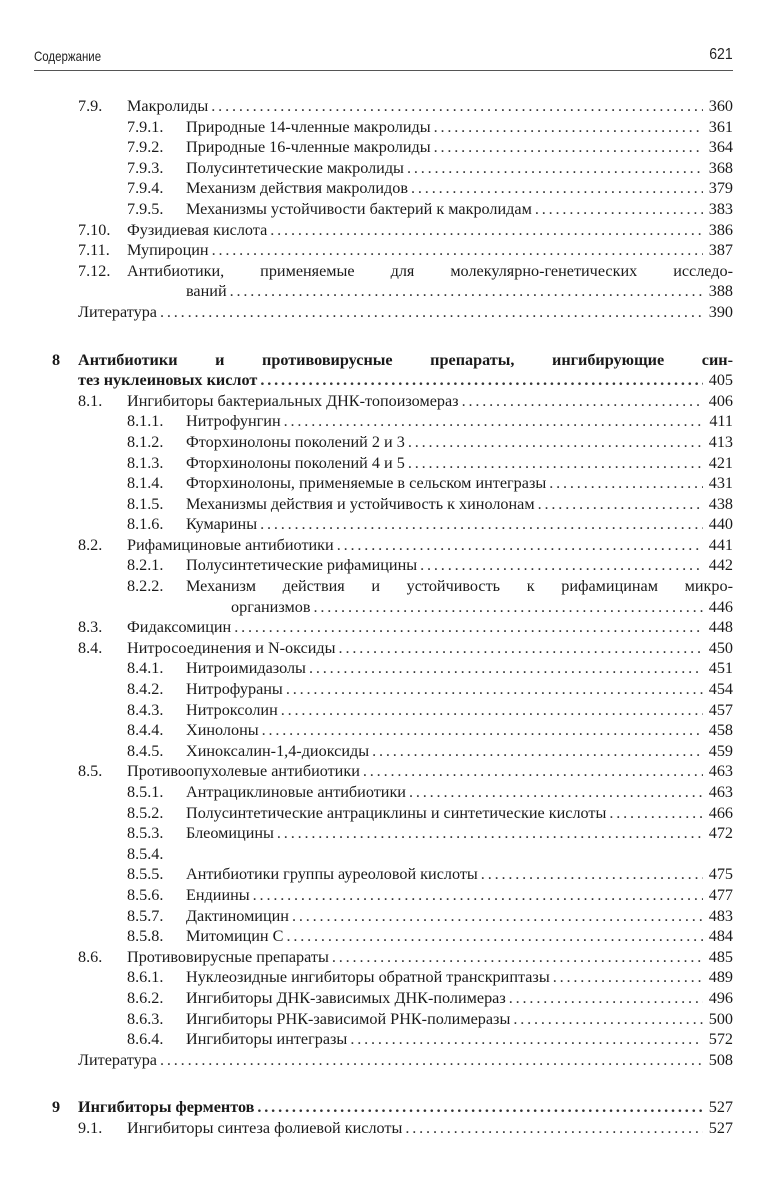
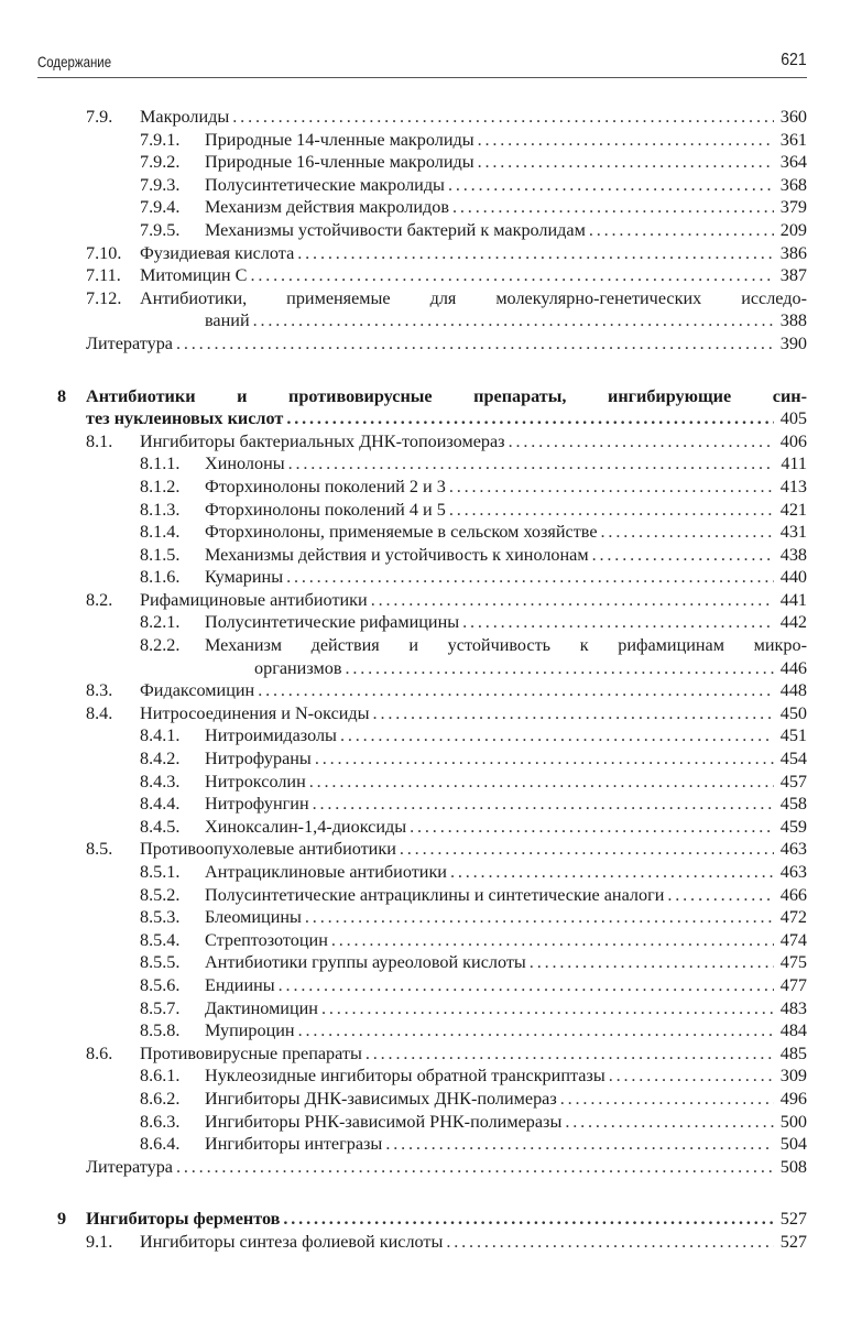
  Содержание
  621
  7.9.
  Макролиды
  360
  7.9.1.
  Природные 14-членные макролиды
  361
  7.9.2.
  Природные 16-членные макролиды
  364
  7.9.3.
  Полусинтетические макролиды
  368
  7.9.4.
  Механизм действия макролидов
  379
  7.9.5.
  Механизмы устойчивости бактерий к макролидам
- 383
+ 209
  7.10.
  Фузидиевая кислота
  386
  7.11.
- Мупироцин
+ Митомицин С
  387
  7.12.
  Антибиотики, применяемые для молекулярно-генетических исследо-
  ваний
  388
  Литература
  390
  8
  Антибиотики и противовирусные препараты, ингибирующие син-
  тез нуклеиновых кислот
  405
  8.1.
  Ингибиторы бактериальных ДНК-топоизомераз
  406
  8.1.1.
- Нитрофунгин
+ Хинолоны
  411
  8.1.2.
  Фторхинолоны поколений 2 и 3
  413
  8.1.3.
  Фторхинолоны поколений 4 и 5
  421
  8.1.4.
- Фторхинолоны, применяемые в сельском интегразы
+ Фторхинолоны, применяемые в сельском хозяйстве
  431
  8.1.5.
  Механизмы действия и устойчивость к хинолонам
  438
  8.1.6.
  Кумарины
  440
  8.2.
  Рифамициновые антибиотики
  441
  8.2.1.
  Полусинтетические рифамицины
  442
  8.2.2.
  Механизм действия и устойчивость к рифамицинам микро-
  организмов
  446
  8.3.
  Фидаксомицин
  448
  8.4.
  Нитросоединения и N-оксиды
  450
  8.4.1.
  Нитроимидазолы
  451
  8.4.2.
  Нитрофураны
  454
  8.4.3.
  Нитроксолин
  457
  8.4.4.
- Хинолоны
+ Нитрофунгин
  458
  8.4.5.
  Хиноксалин-1,4-диоксиды
  459
  8.5.
  Противоопухолевые антибиотики
  463
  8.5.1.
  Антрациклиновые антибиотики
  463
  8.5.2.
- Полусинтетические антрациклины и синтетические кислоты
+ Полусинтетические антрациклины и синтетические аналоги
  466
  8.5.3.
  Блеомицины
  472
  8.5.4.
+ Стрептозотоцин
+ 474
  8.5.5.
  Антибиотики группы ауреоловой кислоты
  475
  8.5.6.
  Ендиины
  477
  8.5.7.
  Дактиномицин
  483
  8.5.8.
- Митомицин С
+ Мупироцин
  484
  8.6.
  Противовирусные препараты
  485
  8.6.1.
  Нуклеозидные ингибиторы обратной транскриптазы
- 489
+ 309
  8.6.2.
  Ингибиторы ДНК-зависимых ДНК-полимераз
  496
  8.6.3.
  Ингибиторы РНК-зависимой РНК-полимеразы
  500
  8.6.4.
  Ингибиторы интегразы
- 572
+ 504
  Литература
  508
  9
  Ингибиторы ферментов
  527
  9.1.
  Ингибиторы синтеза фолиевой кислоты
  527
